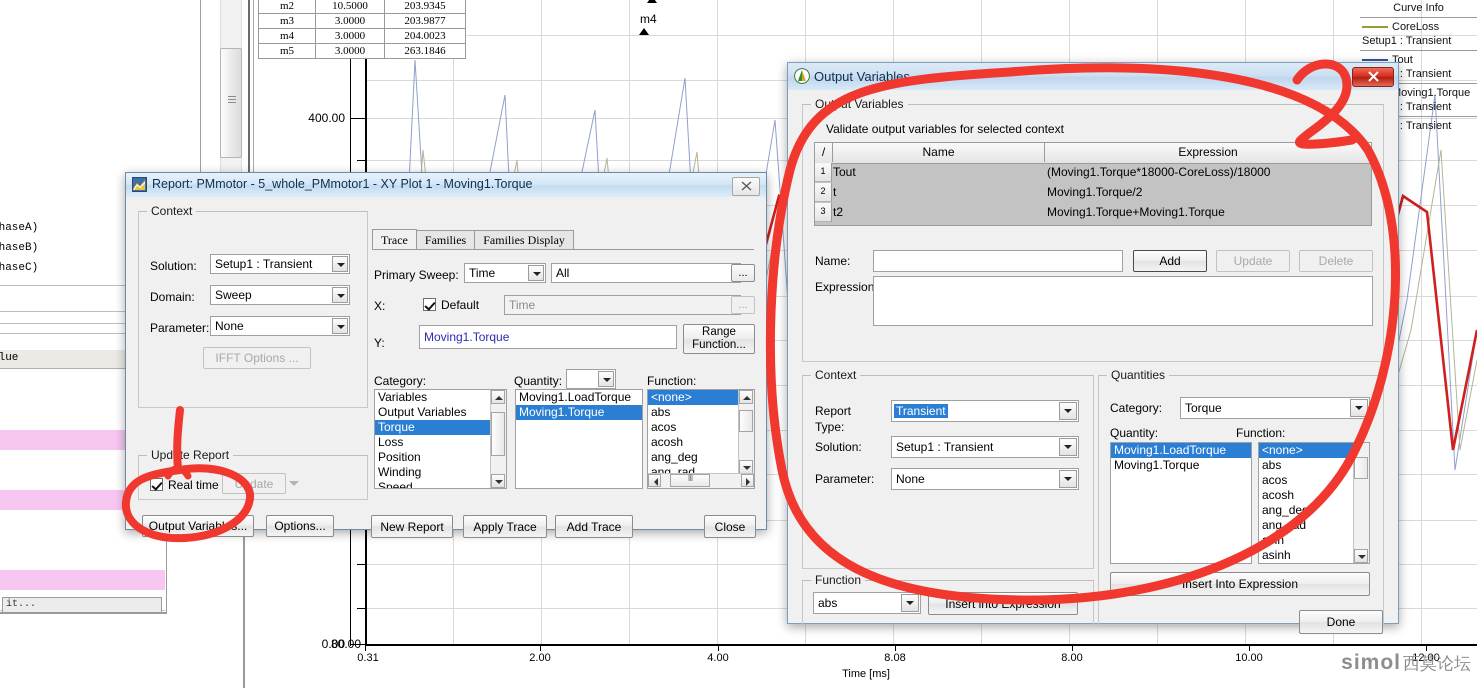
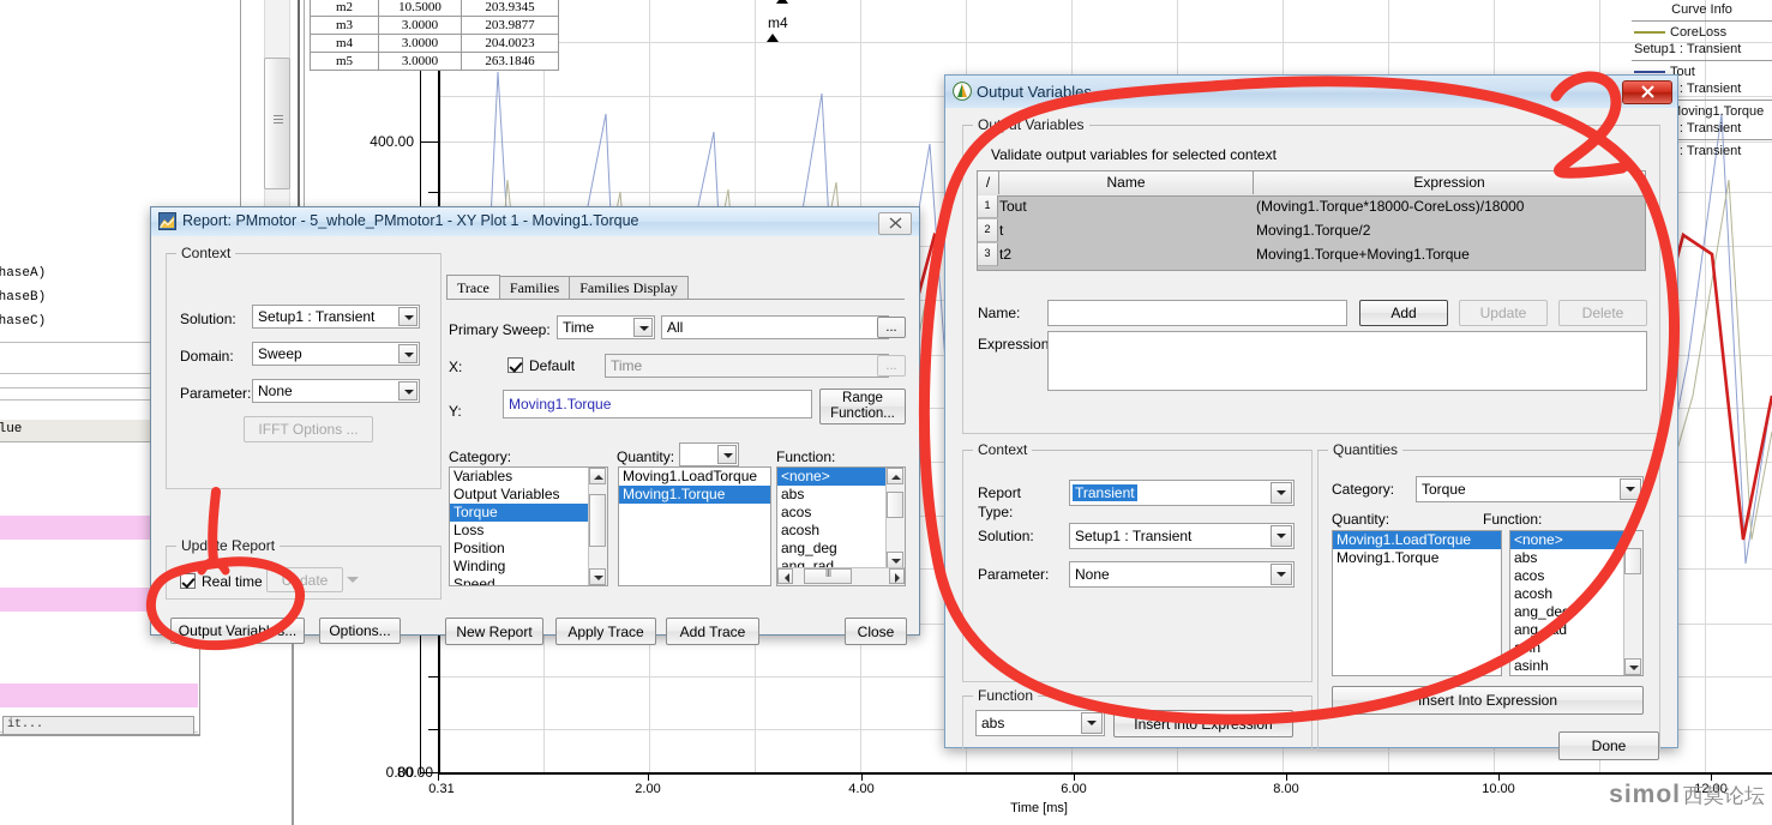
  400.00
  0.00
  80.00
  0.31
  2.00
  4.00
- 8.08
+ 6.00
  8.00
  10.00
  12.00
  Time [ms]
  m4
  Curve Info
  CoreLoss
  Setup1 : Transient
  Tout
  oving1.Torque
  m2	10.5000	203.9345
  m3	3.0000	203.9877
  m4	3.0000	204.0023
  m5	3.0000	263.1846
  haseA)
  haseB)
  haseC)
  lue
  it...
  Report: PMmotor - 5_whole_PMmotor1 - XY Plot 1 - Moving1.Torque
  Context
  Solution:
  Setup1 : Transient
  Domain:
  Sweep
  Parameter:
  None
  IFFT Options ...
  Updte Report
  Real time
  Udate
  Output Variab...
  Options...
  Trace Families Families Display
  Primary Sweep:
  Time
  All
  ...
  X:
  Default
  Time
  ...
  Y:
  Moving1.Torque
  Range Function...
  Category:
  Quantity:
  Function:
  Variables
  Output Variables
  Torque
  Loss
  Position
  Winding
  Speed
  Moving1.LoadTorque
  Moving1.Torque
  <none>
  abs
  acos
  acosh
  ang_deg
  ang_rad
  New Report
  Apply Trace
  Add Trace
  Close
  Output Variables
  Out Variables
  Validate output variables for selected context
  /
  Name
  Expression
  1
  Tout
  (Moving1.Torque*18000-CoreLoss)/18000
  2
  t
  Moving1.Torque/2
  3
  t2
  Moving1.Torque+Moving1.Torque
  Name:
  Add
  Update
  Delete
  Expression
  Context
  Report
  Type:
  Transient
  Solution:
  Setup1 : Transient
  Parameter:
  None
  Function
  abs
  Quantities
  Category:
  Torque
  Quantity:
  Function:
  Moving1.LoadTorque
  Moving1.Torque
  <none>
  abs
  acos
  acosh
  ang_de
  asinh
  Insert Into Expression
  Done
  simol西莫论坛
